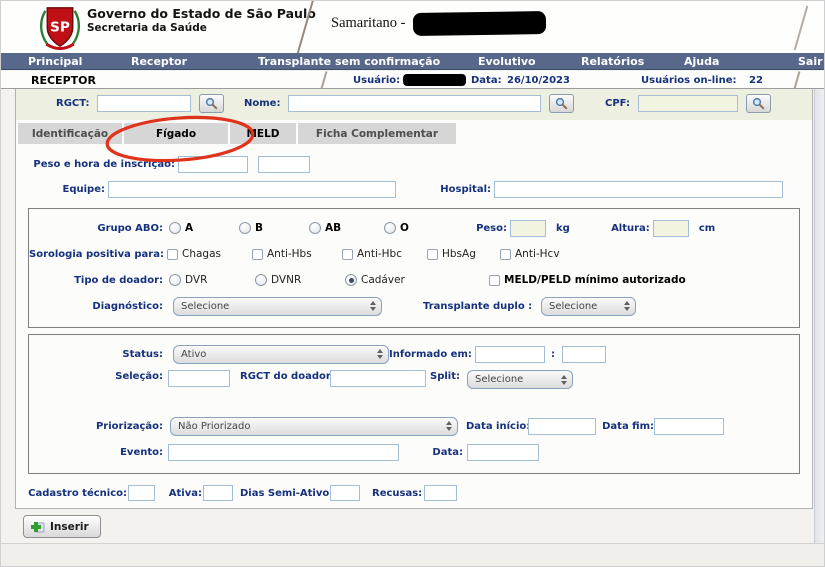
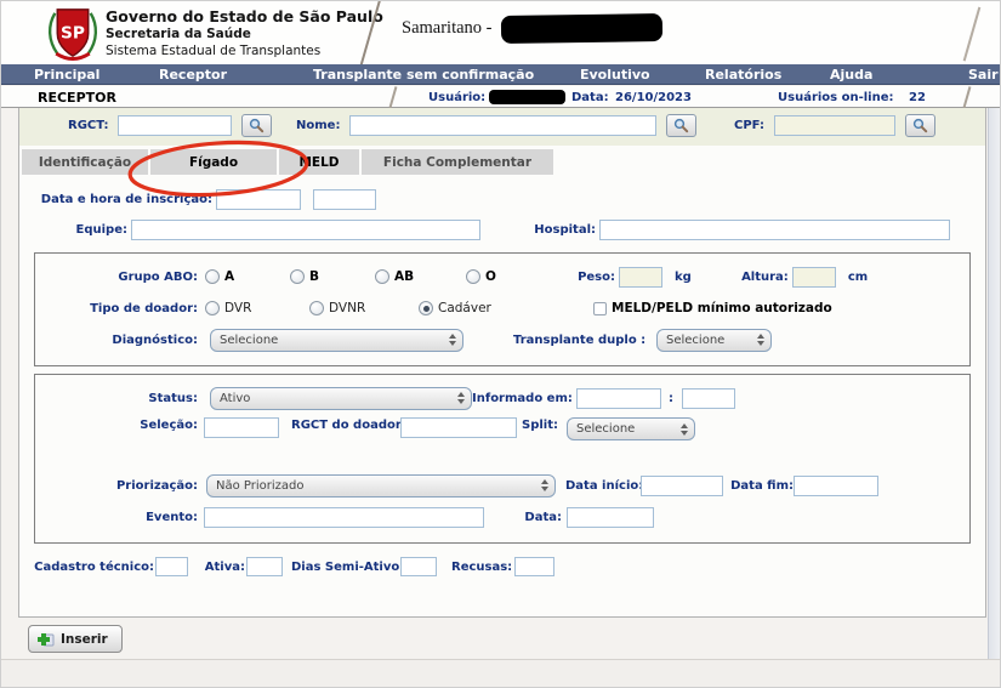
  SP
  Governo do Estado de São Paulo
  Secretaria da Saúde
+ Sistema Estadual de Transplantes
  Samaritano -
  Principal
  Receptor
  Transplante sem confirmação
  Evolutivo
  Relatórios
  Ajuda
  Sair
  RECEPTOR
  Usuário:
  Data:
  26/10/2023
  Usuários on-line:
  22
  RGCT:
  Nome:
  CPF:
  Identificação
  Fígado
  ELD
  Ficha Complementar
- Peso e hora de inscrição:
+ Data e hora de inscrição:
  Equipe:
  Hospital:
  Grupo ABO:
  A
  B
  AB
  O
  Peso:
  kg
  Altura:
  cm
- Sorologia positiva para:
- Chagas
- Anti-Hbs
- Anti-Hbc
- HbsAg
- Anti-Hcv
  Tipo de doador:
  DVR
  DVNR
  Cadáver
  MELD/PELD mínimo autorizado
  Diagnóstico:
  Selecione
  Transplante duplo :
  Selecione
  Status:
  Ativo
  Informado em:
  :
  Seleção:
  RGCT do doador
  Split:
  Selecione
  Priorização:
  Não Priorizado
  Data início
  Data fim:
  Evento:
  Data:
  Cadastro técnico:
  Ativa:
  Dias Semi-Ativo
  Recusas:
  Inserir
